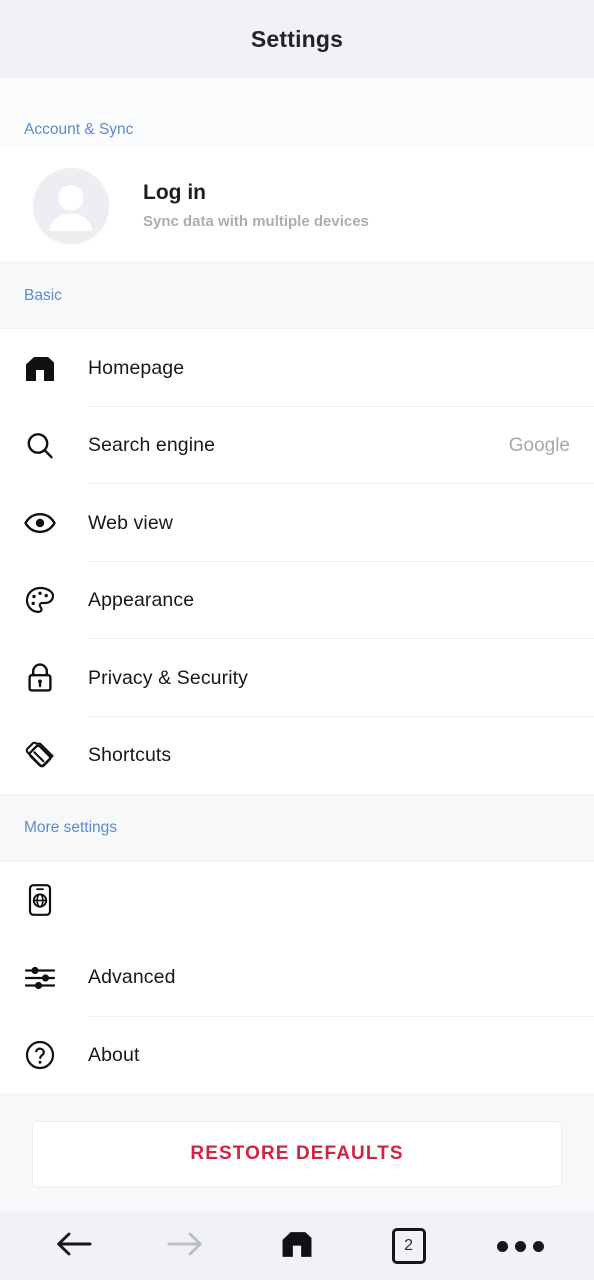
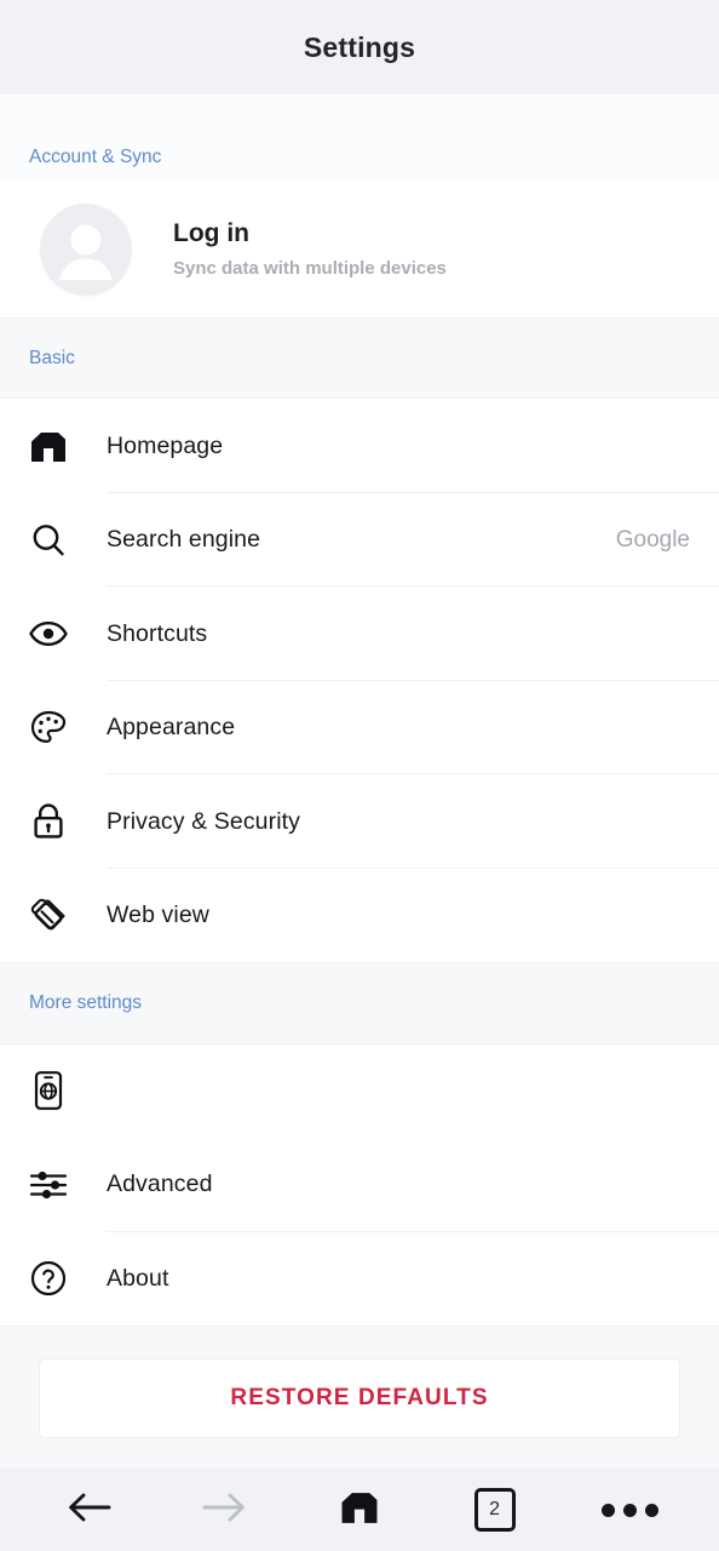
  Settings
  Account & Sync
  Log in
  Sync data with multiple devices
  Basic
  Homepage
  Search engine
  Google
- Web view
+ Shortcuts
  Appearance
  Privacy & Security
- Shortcuts
+ Web view
  More settings
  Advanced
  About
  RESTORE DEFAULTS
  2
